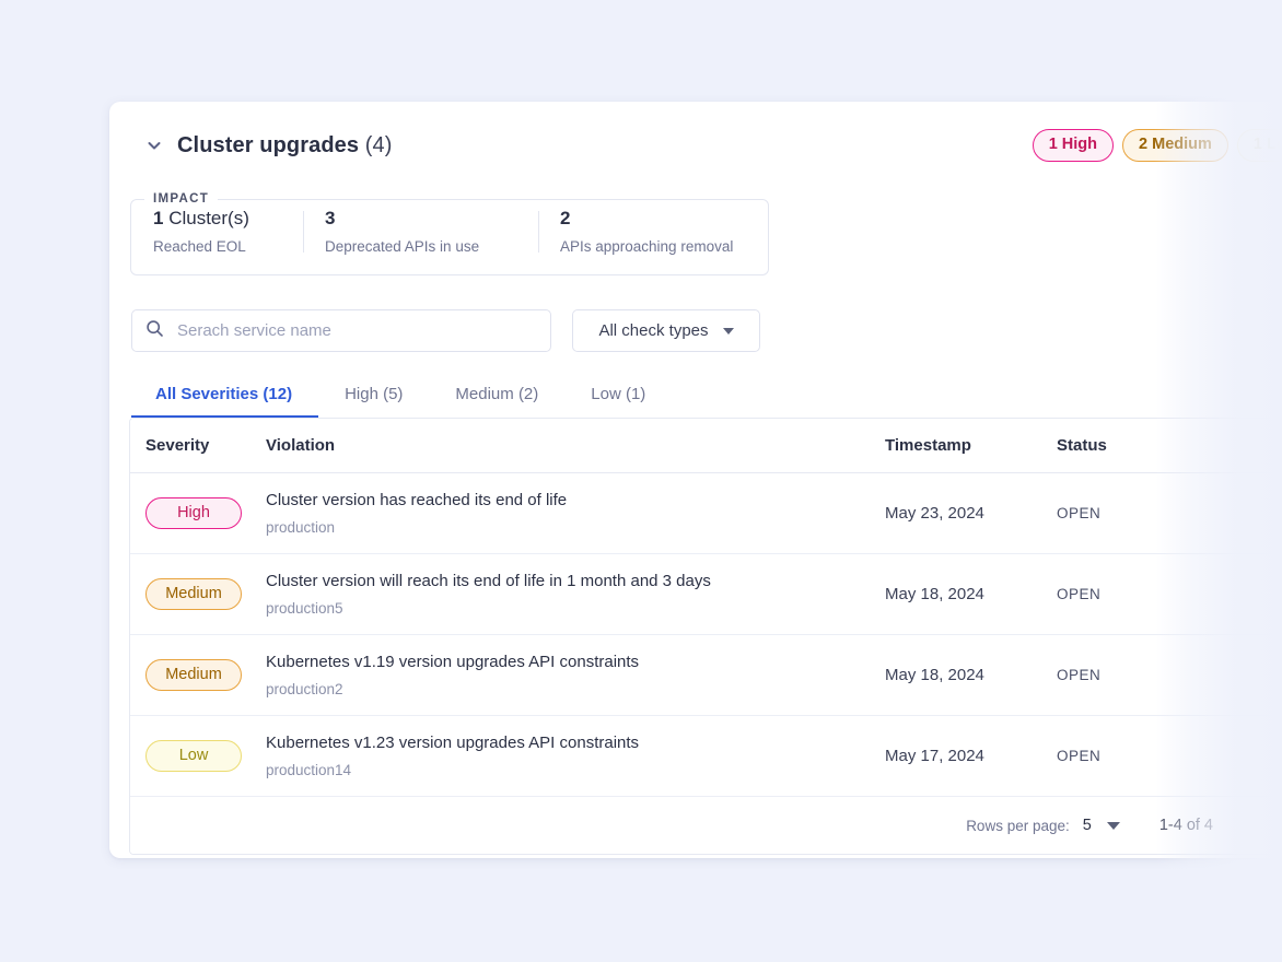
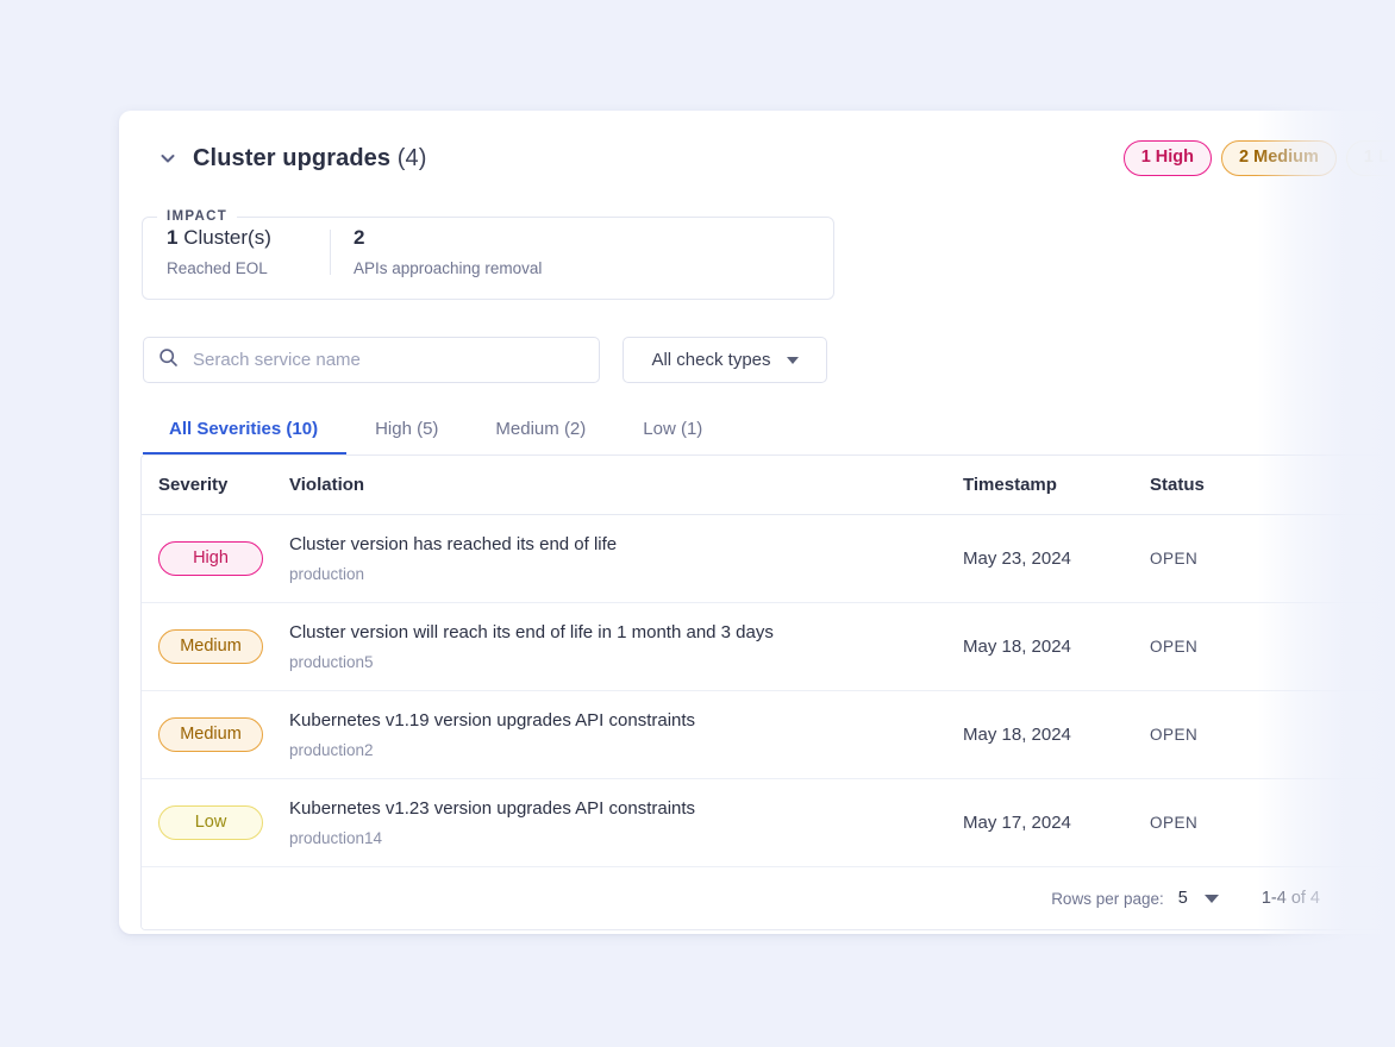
  Cluster upgrades (4)
  1 High
  IMPACT
  1 Cluster(s)
  Reached EOL
- 3
- Deprecated APIs in use
  2
  APIs approaching removal
  Serach service name
  All check types
- All Severities (12)
+ All Severities (10)
  High (5)
  Medium (2)
  Low (1)
  Severity	Violation	Timestamp	Status
  High	Cluster version has reached its end of life production	May 23, 2024	OPEN
  Medium	Cluster version will reach its end of life in 1 month and 3 days production5	May 18, 2024	OPEN
  Medium	Kubernetes v1.19 version upgrades API constraints production2	May 18, 2024	OPEN
  Low	Kubernetes v1.23 version upgrades API constraints production14	May 17, 2024	OPEN
  Rows per page:
  5
